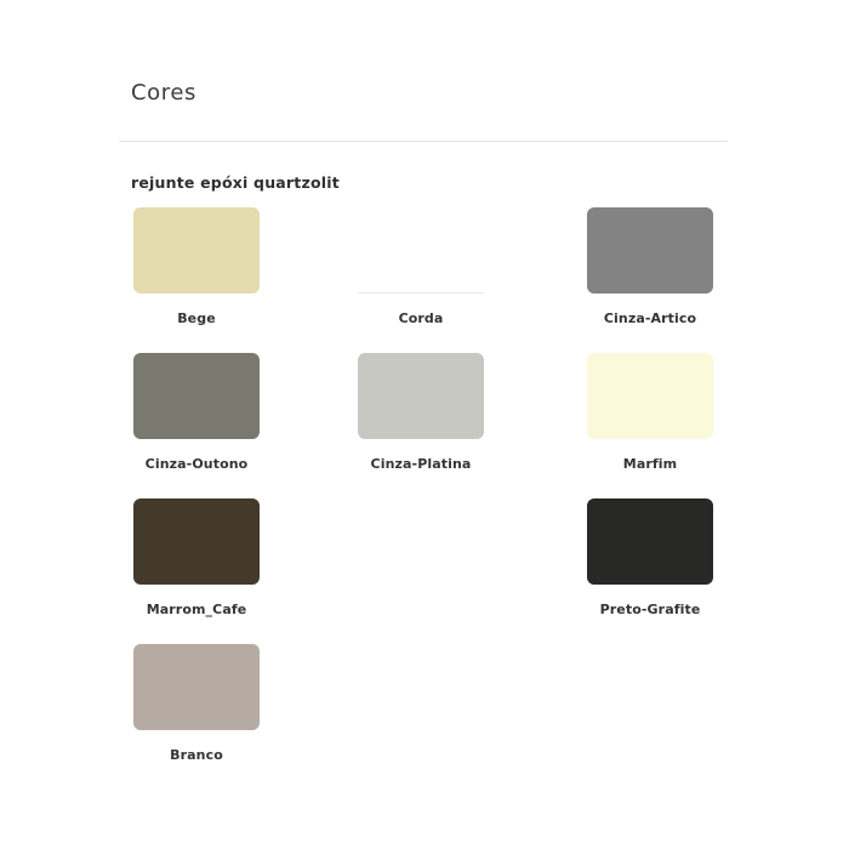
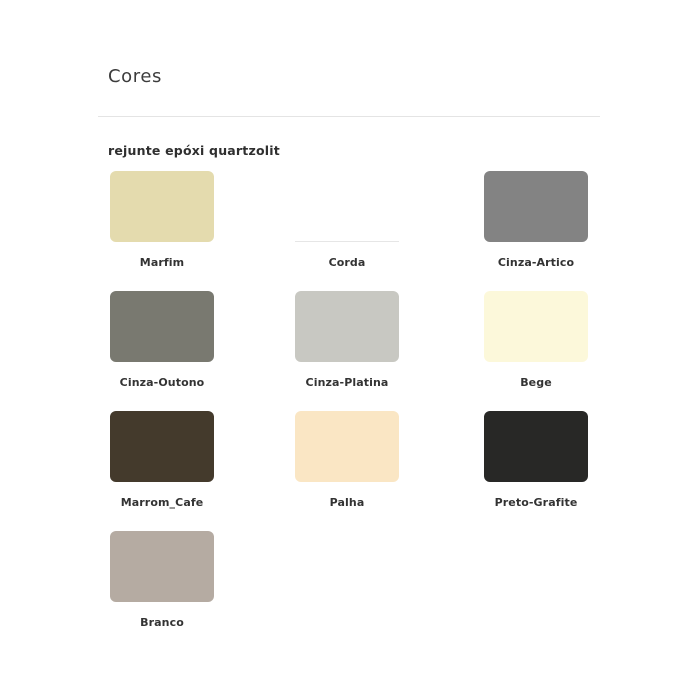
  Cores
  rejunte epóxi quartzolit
- Bege
+ Marfim
  Corda
  Cinza-Artico
  Cinza-Outono
  Cinza-Platina
- Marfim
+ Bege
  Marrom_Cafe
+ Palha
  Preto-Grafite
  Branco
